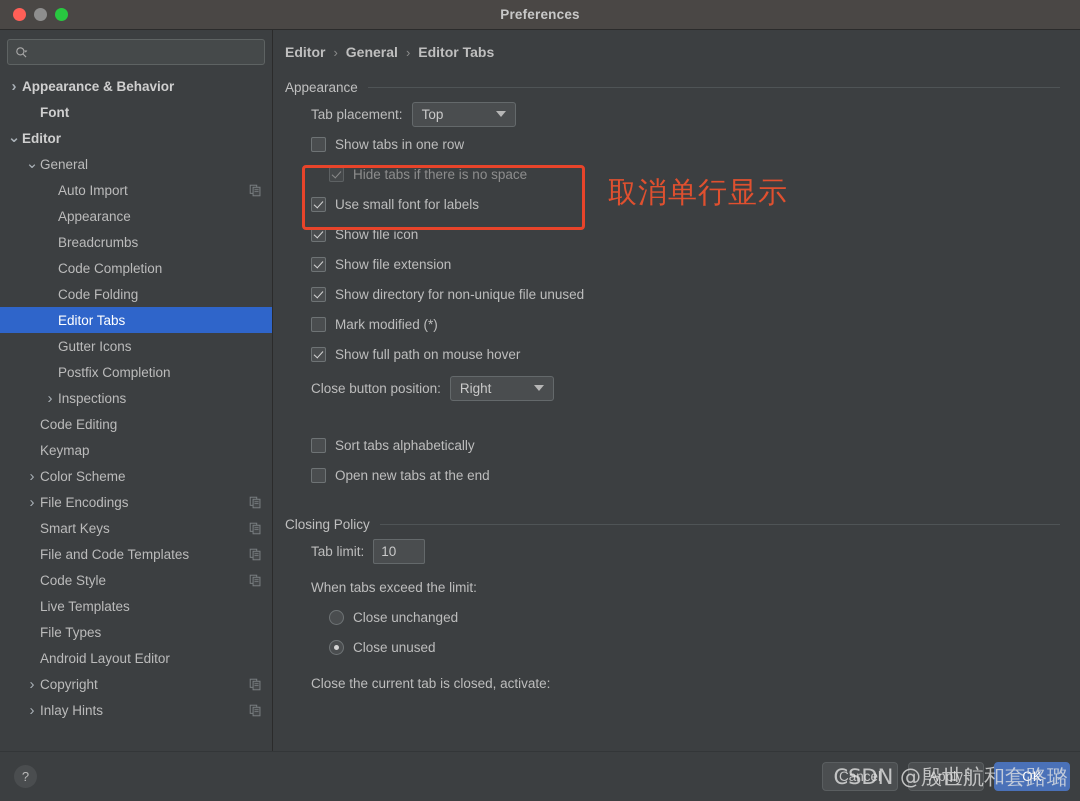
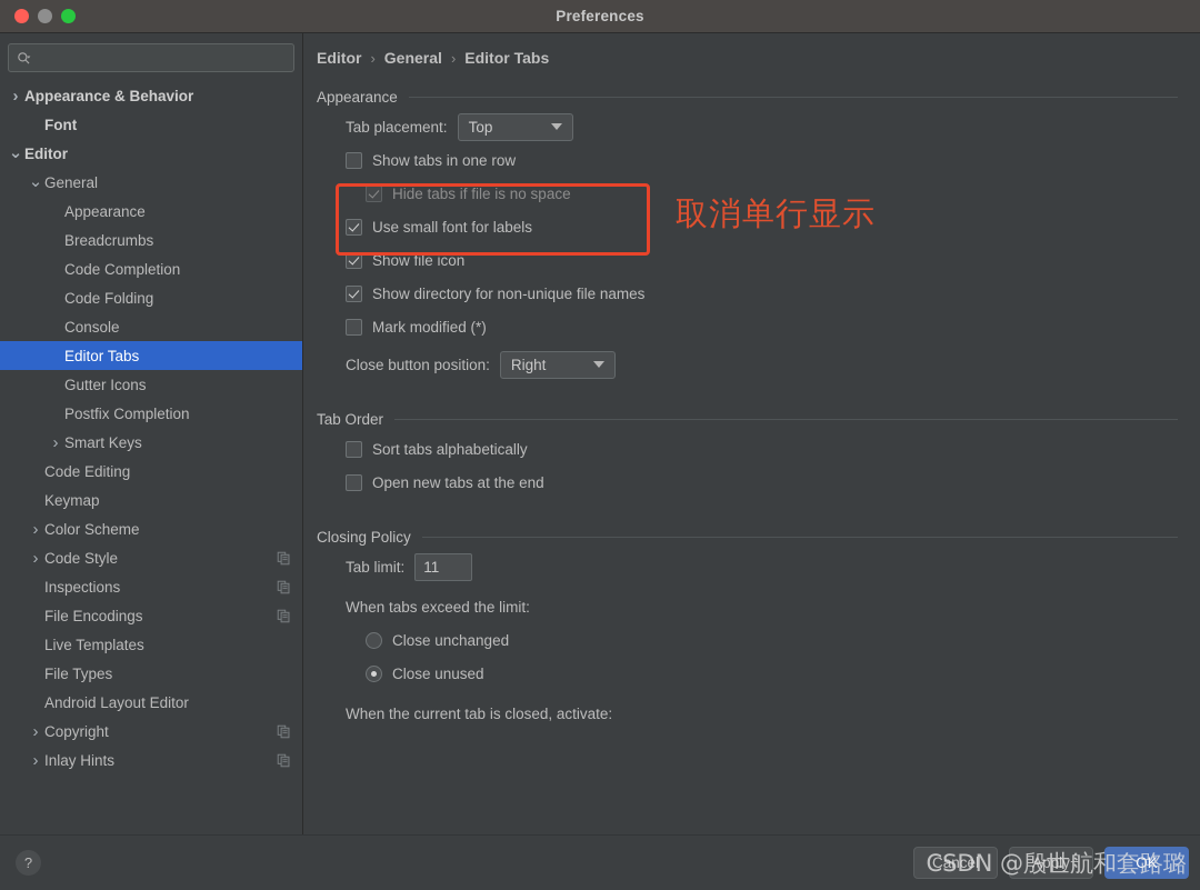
  Preferences
  ›
  Appearance & Behavior
  Font
  ⌄
  Editor
  ⌄
  General
- Auto Import
  Appearance
  Breadcrumbs
  Code Completion
  Code Folding
+ Console
  Editor Tabs
  Gutter Icons
  Postfix Completion
  ›
- Inspections
+ Smart Keys
  Code Editing
  Keymap
  ›
  Color Scheme
  ›
- File Encodings
+ Code Style
- Smart Keys
+ Inspections
- File and Code Templates
- Code Style
+ File Encodings
  Live Templates
  File Types
  Android Layout Editor
  ›
  Copyright
  ›
  Inlay Hints
  Editor
  ›
  General
  ›
  Editor Tabs
  Appearance
  Tab placement:
  Top
  Show tabs in one row
- Hide tabs if there is no space
+ Hide tabs if file is no space
  Use small font for labels
  Show file icon
- Show file extension
- Show directory for non-unique file unused
+ Show directory for non-unique file names
  Mark modified (*)
- Show full path on mouse hover
  Close button position:
  Right
+ Tab Order
  Sort tabs alphabetically
  Open new tabs at the end
  Closing Policy
  Tab limit:
- 10
+ 11
  When tabs exceed the limit:
  Close unchanged
  Close unused
- Close the current tab is closed, activate:
+ When the current tab is closed, activate:
  取消单行显示
  ?
  Cancel
  Apply
  OK
  CSDN @殷世航和套路璐
